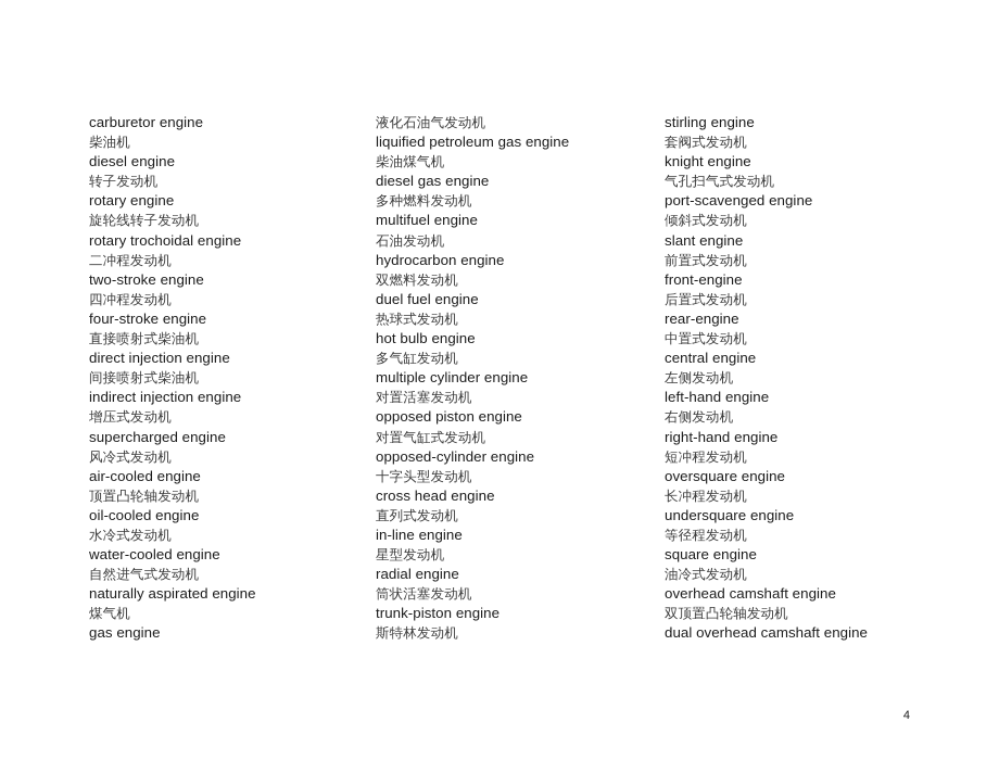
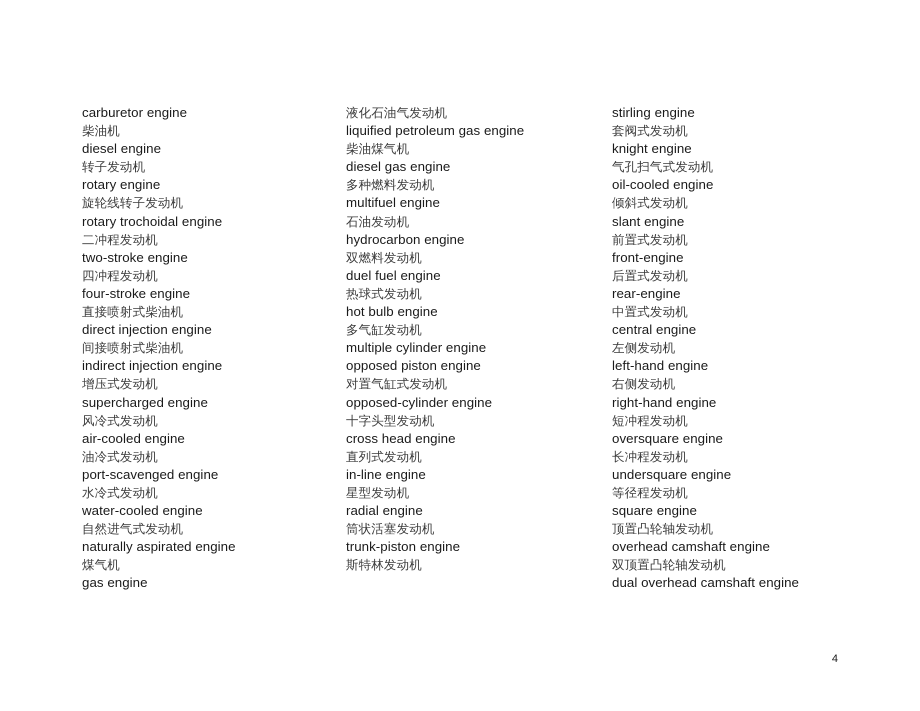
  carburetor engine
  柴油机
  diesel engine
  转子发动机
  rotary engine
  旋轮线转子发动机
  rotary trochoidal engine
  二冲程发动机
  two-stroke engine
  四冲程发动机
  four-stroke engine
  直接喷射式柴油机
  direct injection engine
  间接喷射式柴油机
  indirect injection engine
  增压式发动机
  supercharged engine
  风冷式发动机
  air-cooled engine
- 顶置凸轮轴发动机
+ 油冷式发动机
- oil-cooled engine
+ port-scavenged engine
  水冷式发动机
  water-cooled engine
  自然进气式发动机
  naturally aspirated engine
  煤气机
  gas engine
  液化石油气发动机
  liquified petroleum gas engine
  柴油煤气机
  diesel gas engine
  多种燃料发动机
  multifuel engine
  石油发动机
  hydrocarbon engine
  双燃料发动机
  duel fuel engine
  热球式发动机
  hot bulb engine
  多气缸发动机
  multiple cylinder engine
- 对置活塞发动机
  opposed piston engine
  对置气缸式发动机
  opposed-cylinder engine
  十字头型发动机
  cross head engine
  直列式发动机
  in-line engine
  星型发动机
  radial engine
  筒状活塞发动机
  trunk-piston engine
  斯特林发动机
  stirling engine
  套阀式发动机
  knight engine
  气孔扫气式发动机
- port-scavenged engine
+ oil-cooled engine
  倾斜式发动机
  slant engine
  前置式发动机
  front-engine
  后置式发动机
  rear-engine
  中置式发动机
  central engine
  左侧发动机
  left-hand engine
  右侧发动机
  right-hand engine
  短冲程发动机
  oversquare engine
  长冲程发动机
  undersquare engine
  等径程发动机
  square engine
- 油冷式发动机
+ 顶置凸轮轴发动机
  overhead camshaft engine
  双顶置凸轮轴发动机
  dual overhead camshaft engine
  4
